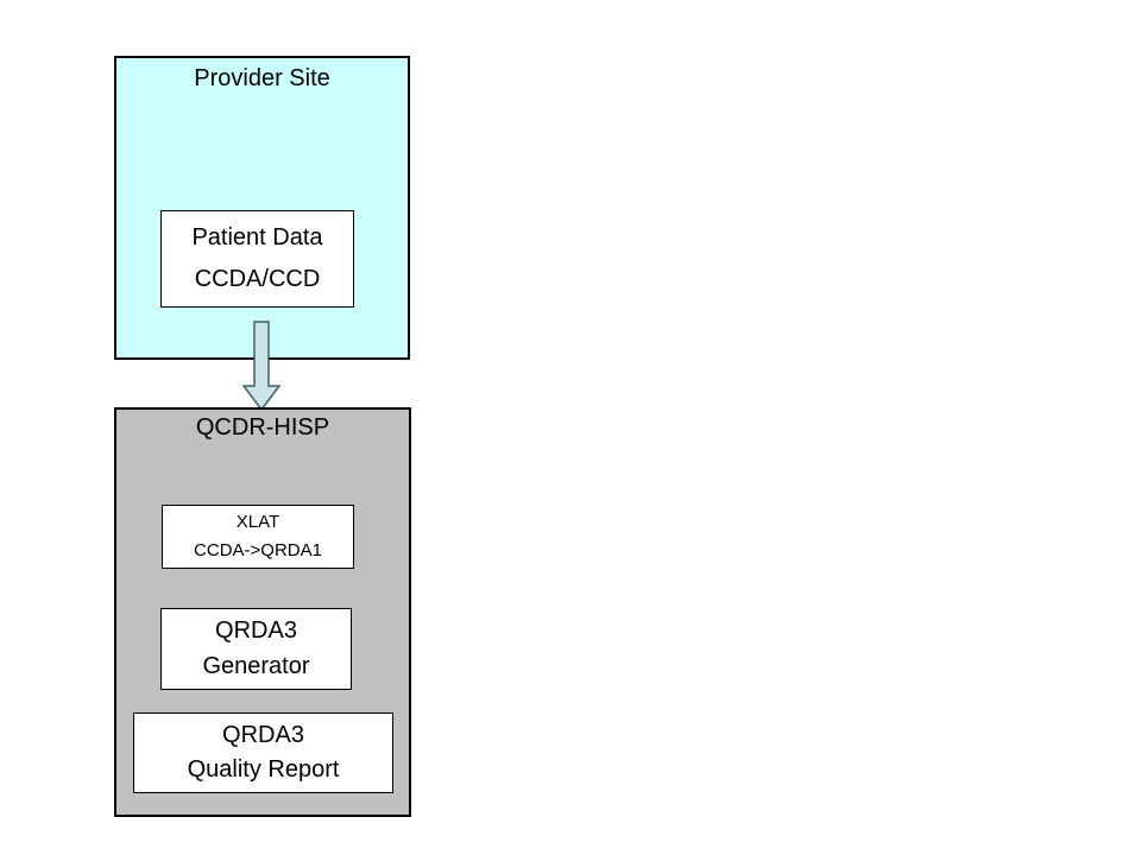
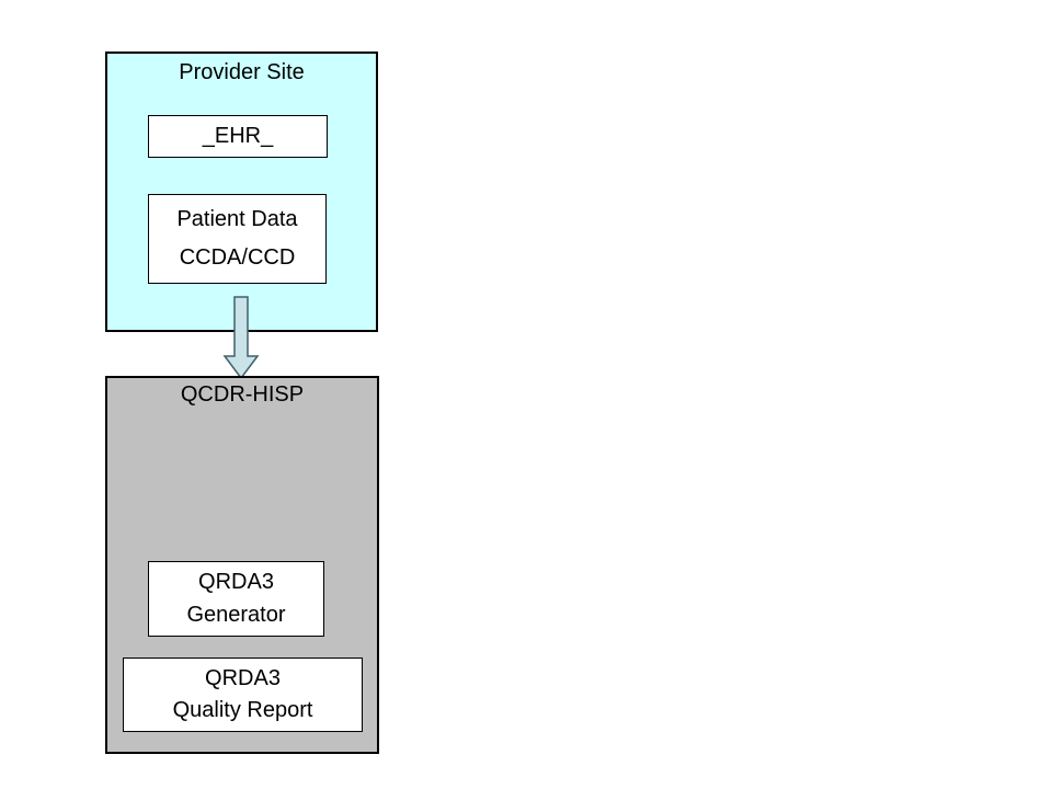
  Provider Site
+ _EHR_
  Patient Data
  CCDA/CCD
  QCDR-HISP
- XLAT
- CCDA->QRDA1
  QRDA3
  Generator
  QRDA3
  Quality Report
